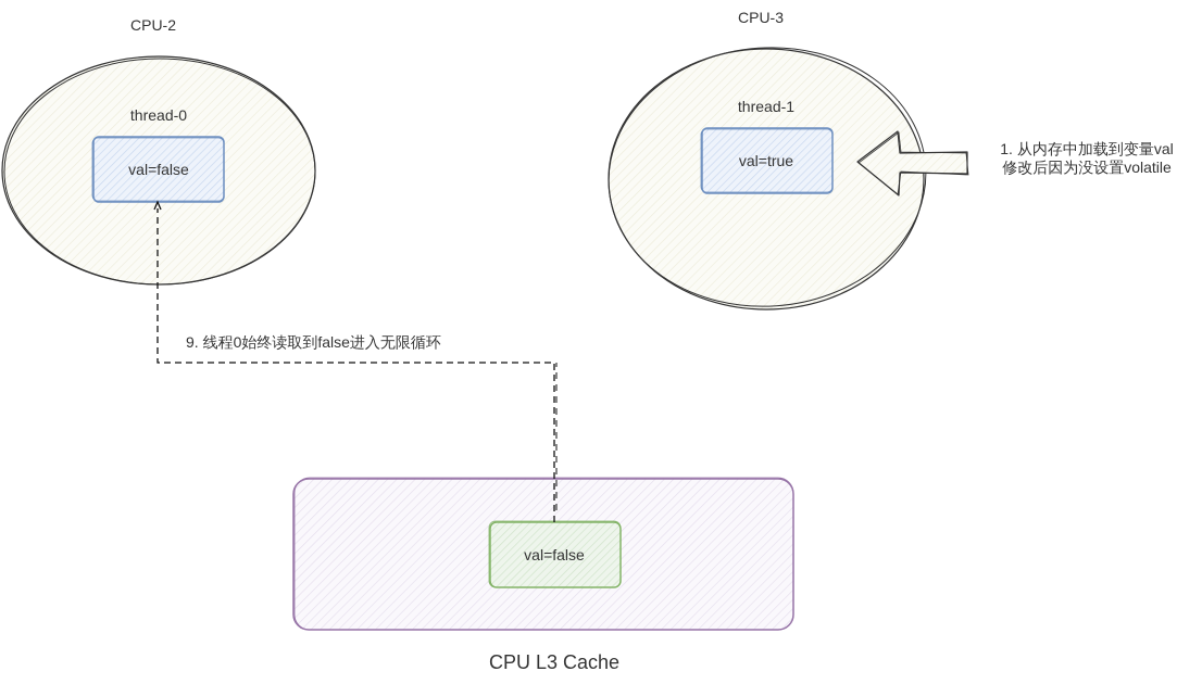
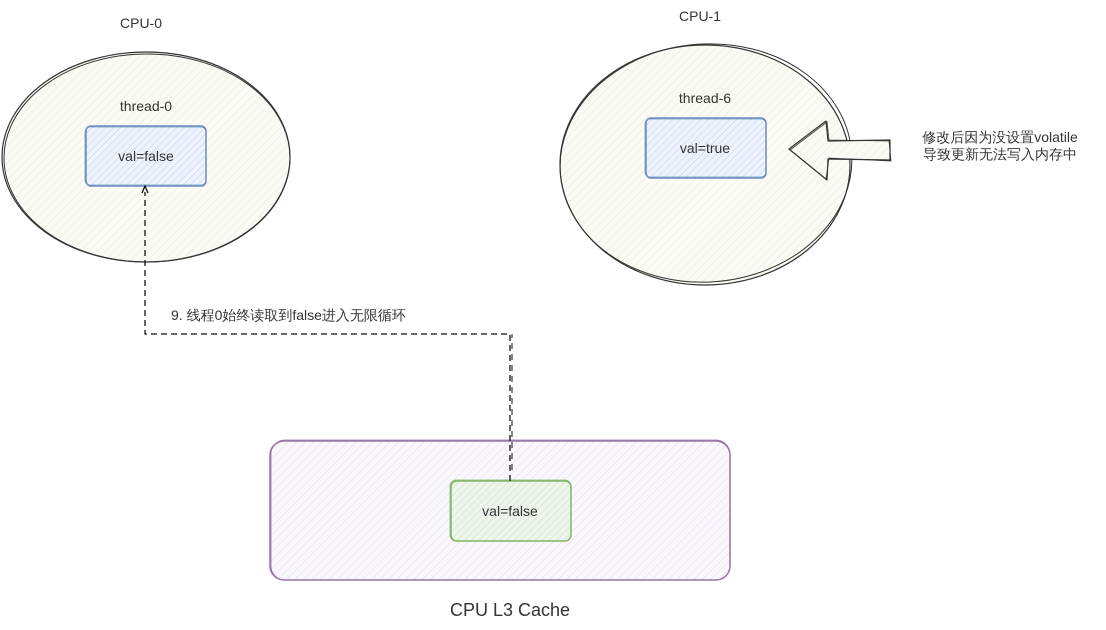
- CPU-2
+ CPU-0
  thread-0
  val=false
- CPU-3
+ CPU-1
- thread-1
+ thread-6
  val=true
- 1. 从内存中加载到变量val
  修改后因为没设置volatile
+ 导致更新无法写入内存中
  9. 线程0始终读取到false进入无限循环
  val=false
  CPU L3 Cache
